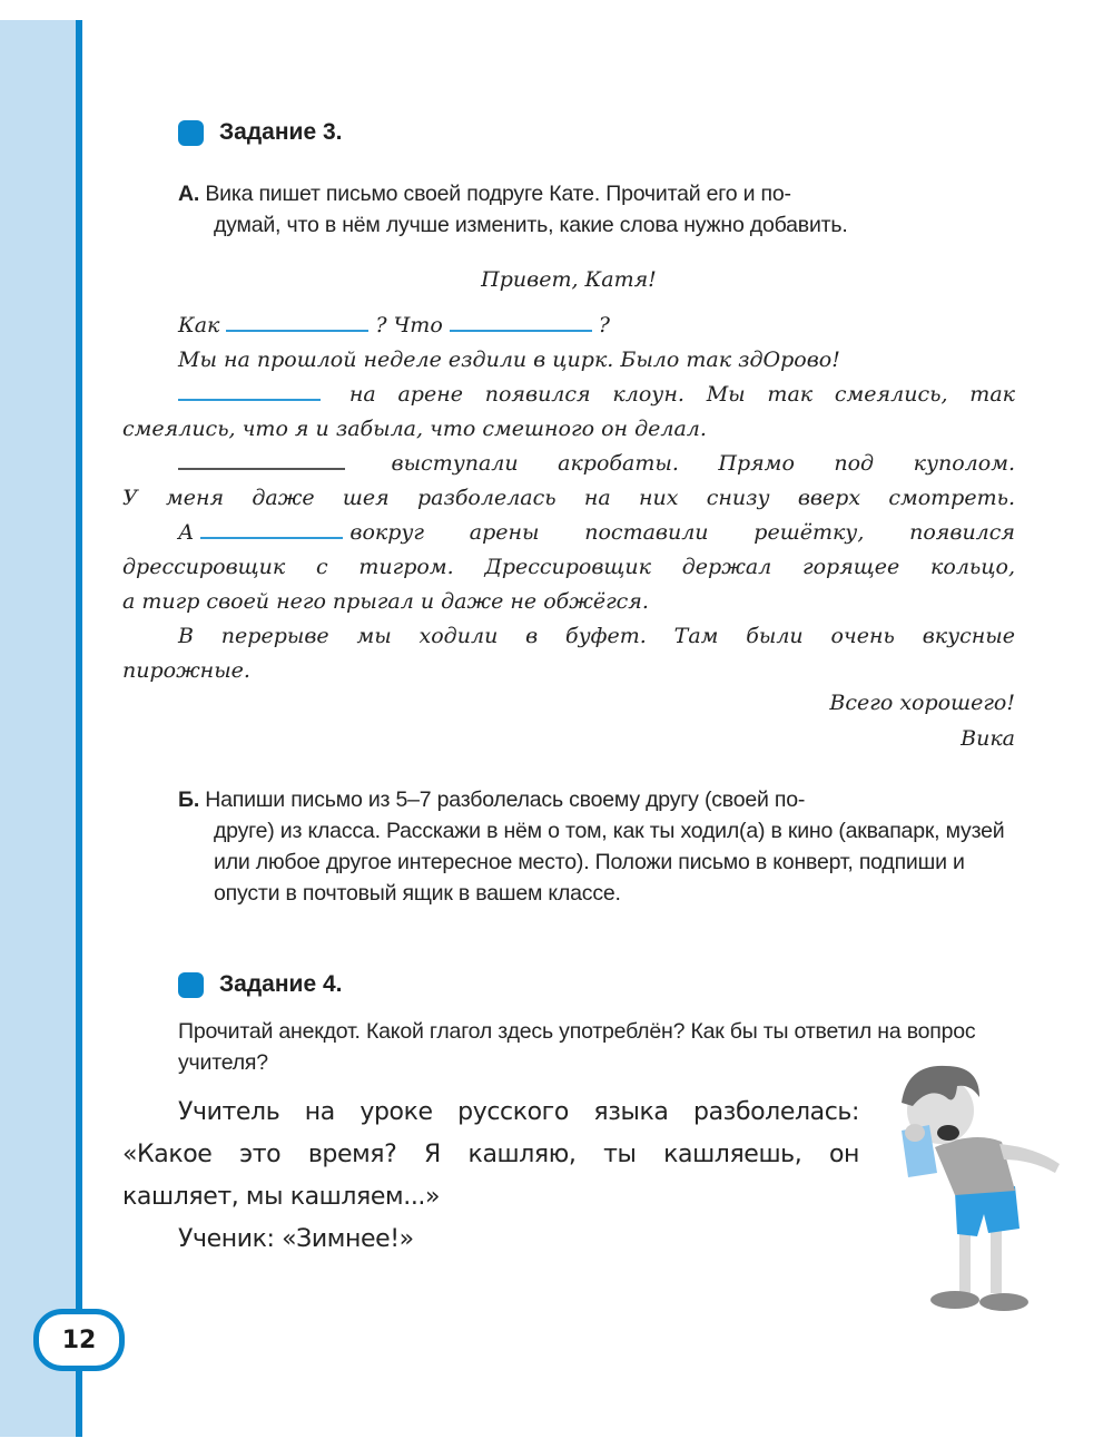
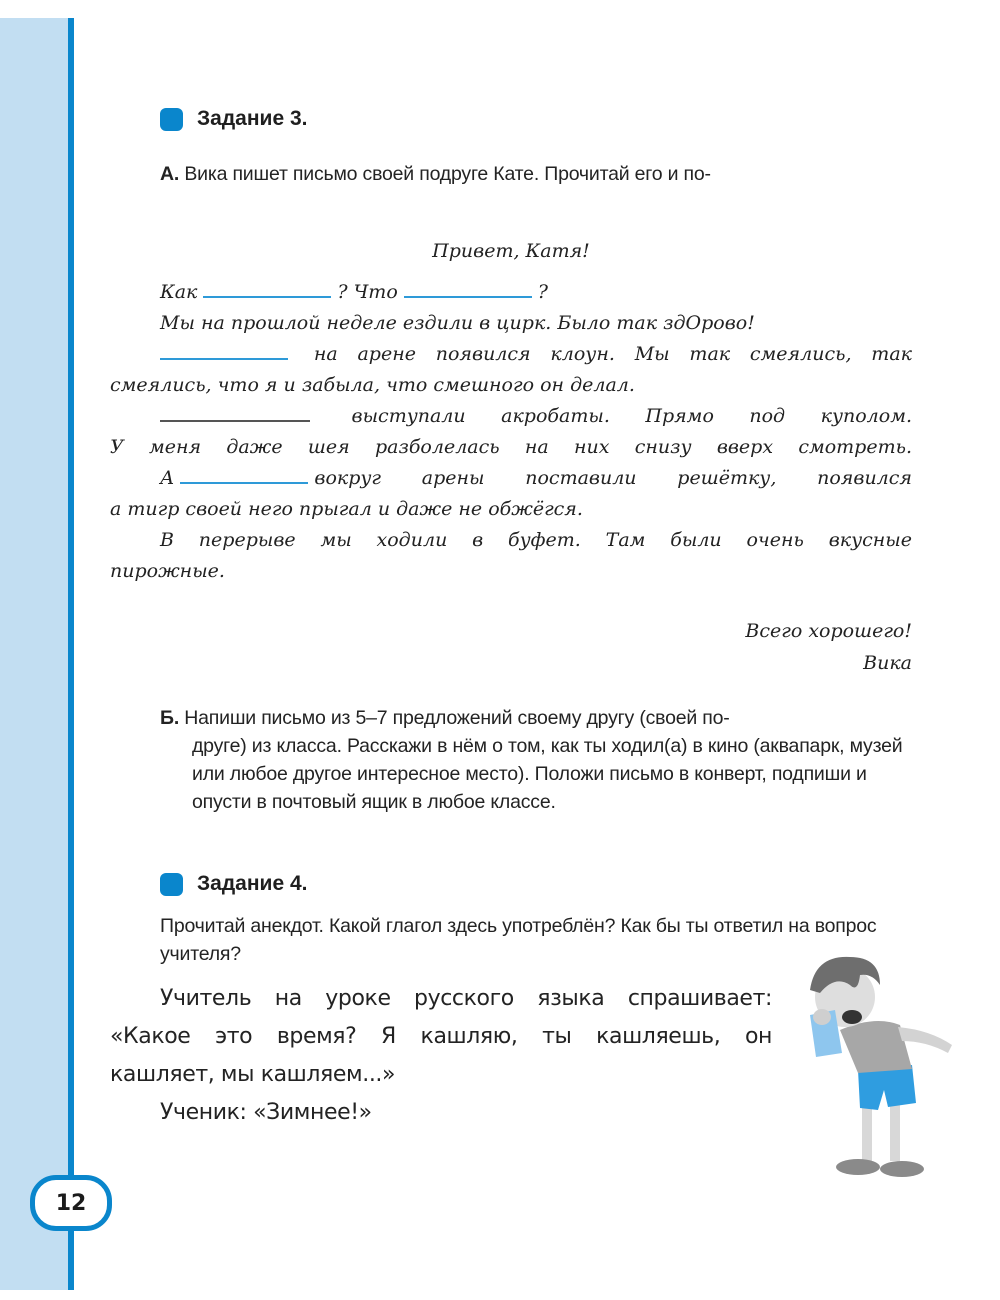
  Задание 3.
  А. Вика пишет письмо своей подруге Кате. Прочитай его и по-
- думай, что в нём лучше изменить, какие слова нужно добавить.
  Привет, Катя!
  Как ? Что ?
  Мы на прошлой неделе ездили в цирк. Было так здОрово!
  на арене появился клоун. Мы так смеялись, так
  смеялись, что я и забыла, что смешного он делал.
  выступали акробаты. Прямо под куполом.
  У меня даже шея разболелась на них снизу вверх смотреть.
  А вокруг арены поставили решётку, появился
- дрессировщик с тигром. Дрессировщик держал горящее кольцо,
  а тигр своей него прыгал и даже не обжёгся.
  В перерыве мы ходили в буфет. Там были очень вкусные
  пирожные.
  Всего хорошего!
  Вика
- Б. Напиши письмо из 5–7 разболелась своему другу (своей по-
+ Б. Напиши письмо из 5–7 предложений своему другу (своей по-
- друге) из класса. Расскажи в нём о том, как ты ходил(а) в кино (аквапарк, музей или любое другое интересное место). Положи письмо в конверт, подпиши и опусти в почтовый ящик в вашем классе.
+ друге) из класса. Расскажи в нём о том, как ты ходил(а) в кино (аквапарк, музей или любое другое интересное место). Положи письмо в конверт, подпиши и опусти в почтовый ящик в любое классе.
  Задание 4.
  Прочитай анекдот. Какой глагол здесь употреблён? Как бы ты ответил на вопрос учителя?
- Учитель на уроке русского языка разболелась:
+ Учитель на уроке русского языка спрашивает:
  «Какое это время? Я кашляю, ты кашляешь, он
  кашляет, мы кашляем...»
  Ученик: «Зимнее!»
  12
